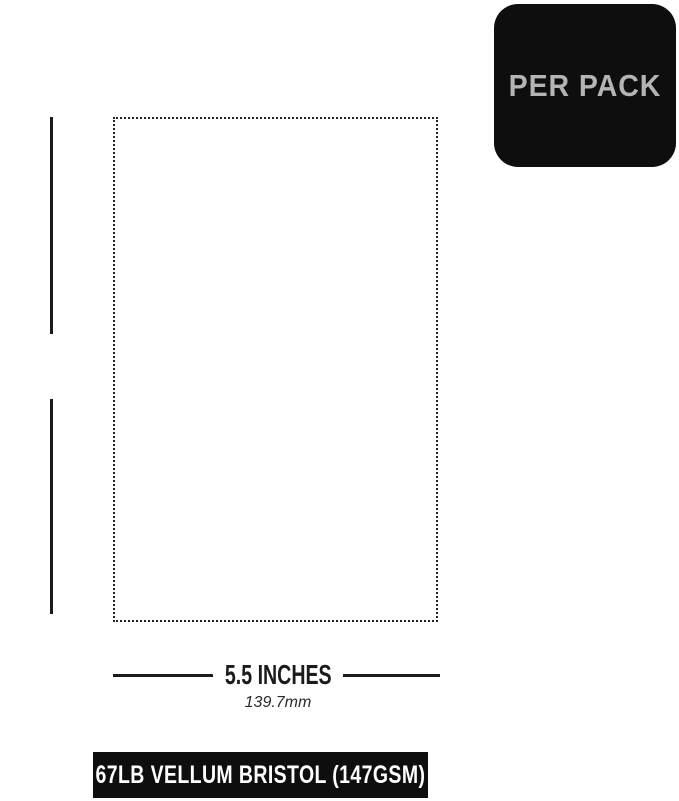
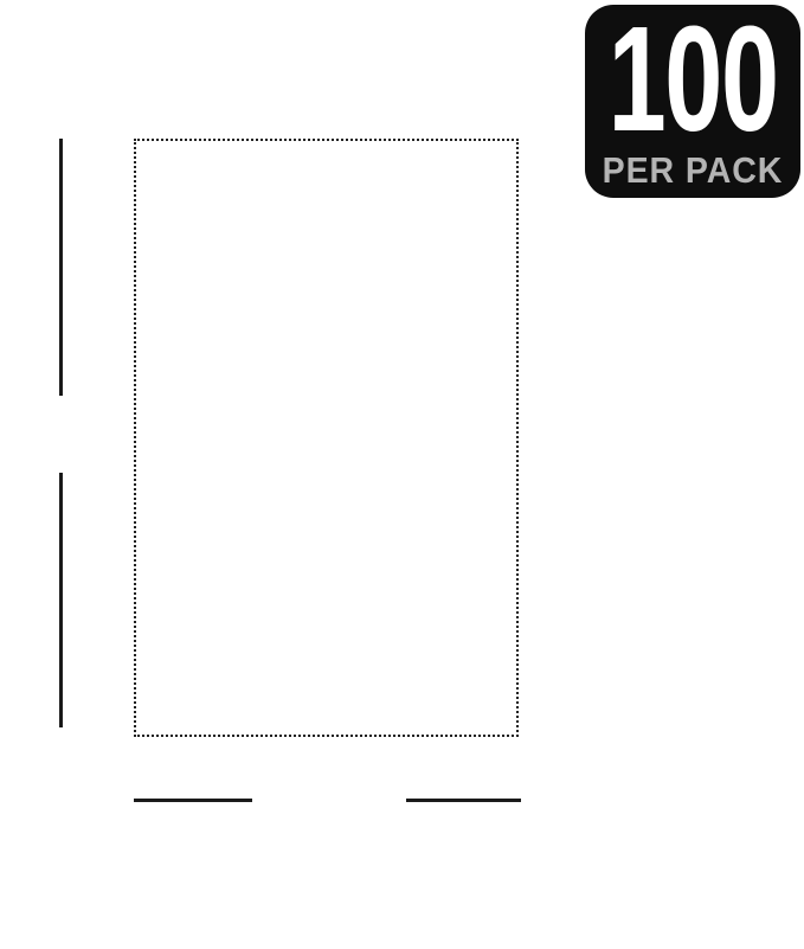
+ 100
  PER PACK
- 5.5 INCHES
- 139.7mm
- 67LB VELLUM BRISTOL (147GSM)
